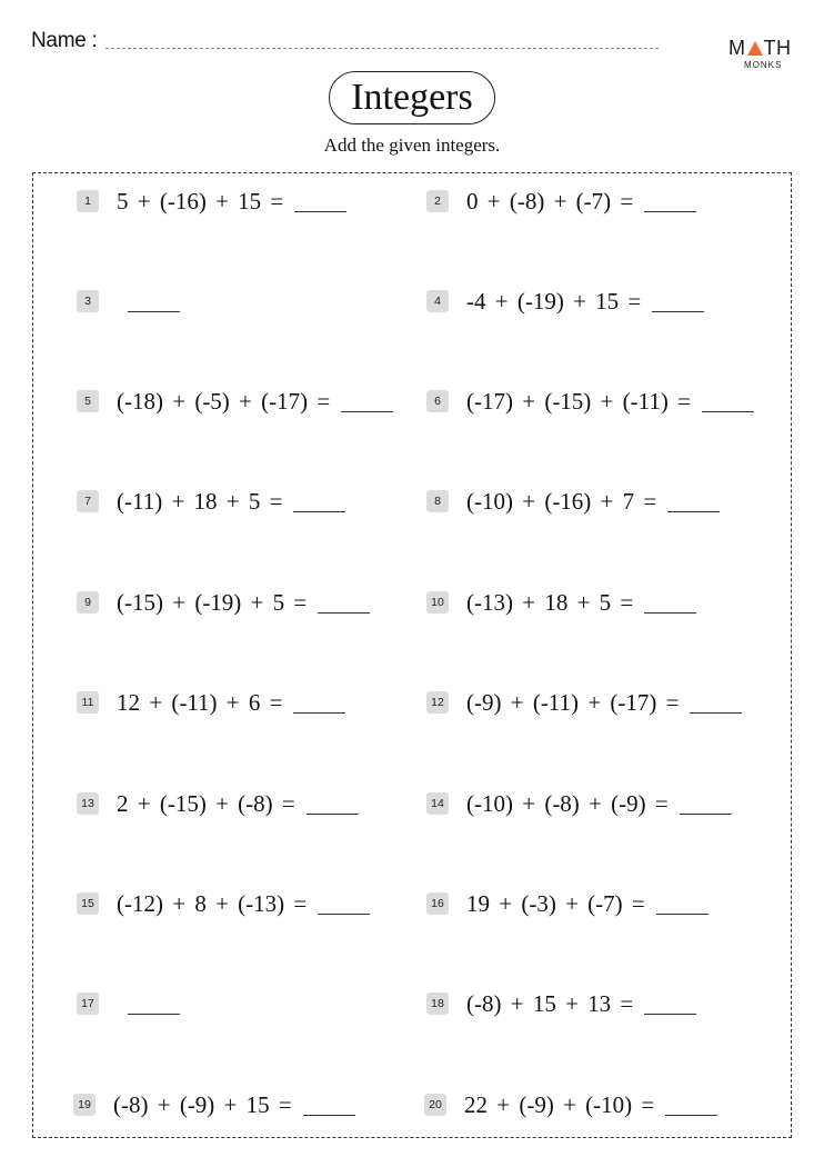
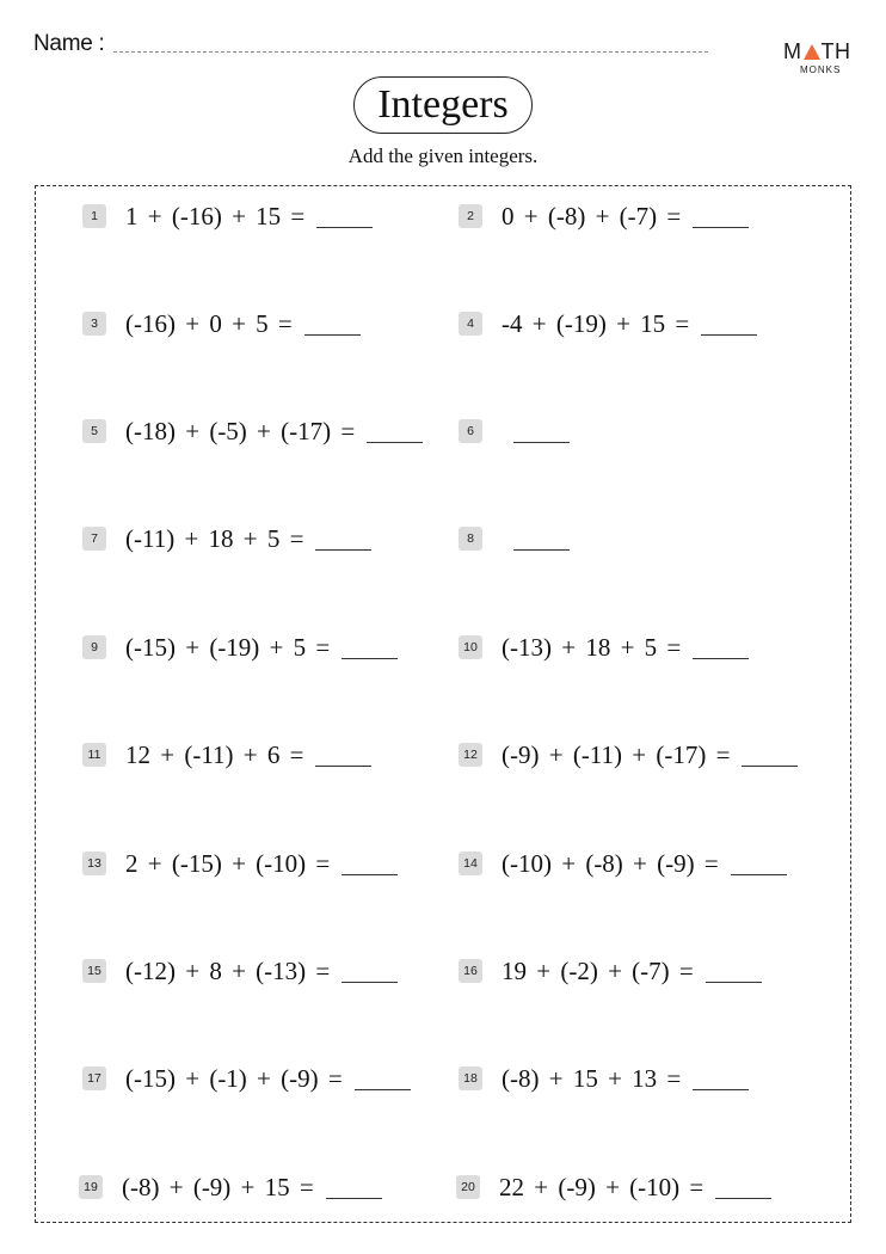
  Name :
  M
  TH
  MONKS
  Integers
  Add the given integers.
  1
- 5 + (-16) + 15 =
+ 1 + (-16) + 15 =
  2
  0 + (-8) + (-7) =
  3
+ (-16) + 0 + 5 =
  4
  -4 + (-19) + 15 =
  5
  (-18) + (-5) + (-17) =
  6
- (-17) + (-15) + (-11) =
  7
  (-11) + 18 + 5 =
  8
- (-10) + (-16) + 7 =
  9
  (-15) + (-19) + 5 =
  10
  (-13) + 18 + 5 =
  11
  12 + (-11) + 6 =
  12
  (-9) + (-11) + (-17) =
  13
- 2 + (-15) + (-8) =
+ 2 + (-15) + (-10) =
  14
  (-10) + (-8) + (-9) =
  15
  (-12) + 8 + (-13) =
  16
- 19 + (-3) + (-7) =
+ 19 + (-2) + (-7) =
  17
+ (-15) + (-1) + (-9) =
  18
  (-8) + 15 + 13 =
  19
  (-8) + (-9) + 15 =
  20
  22 + (-9) + (-10) =
